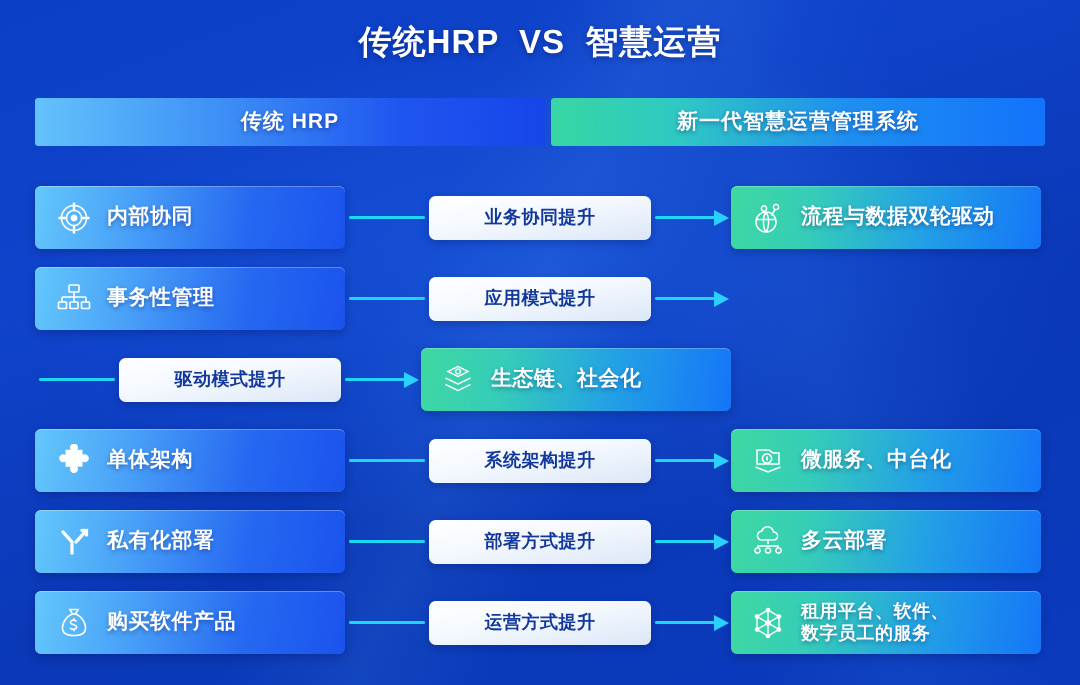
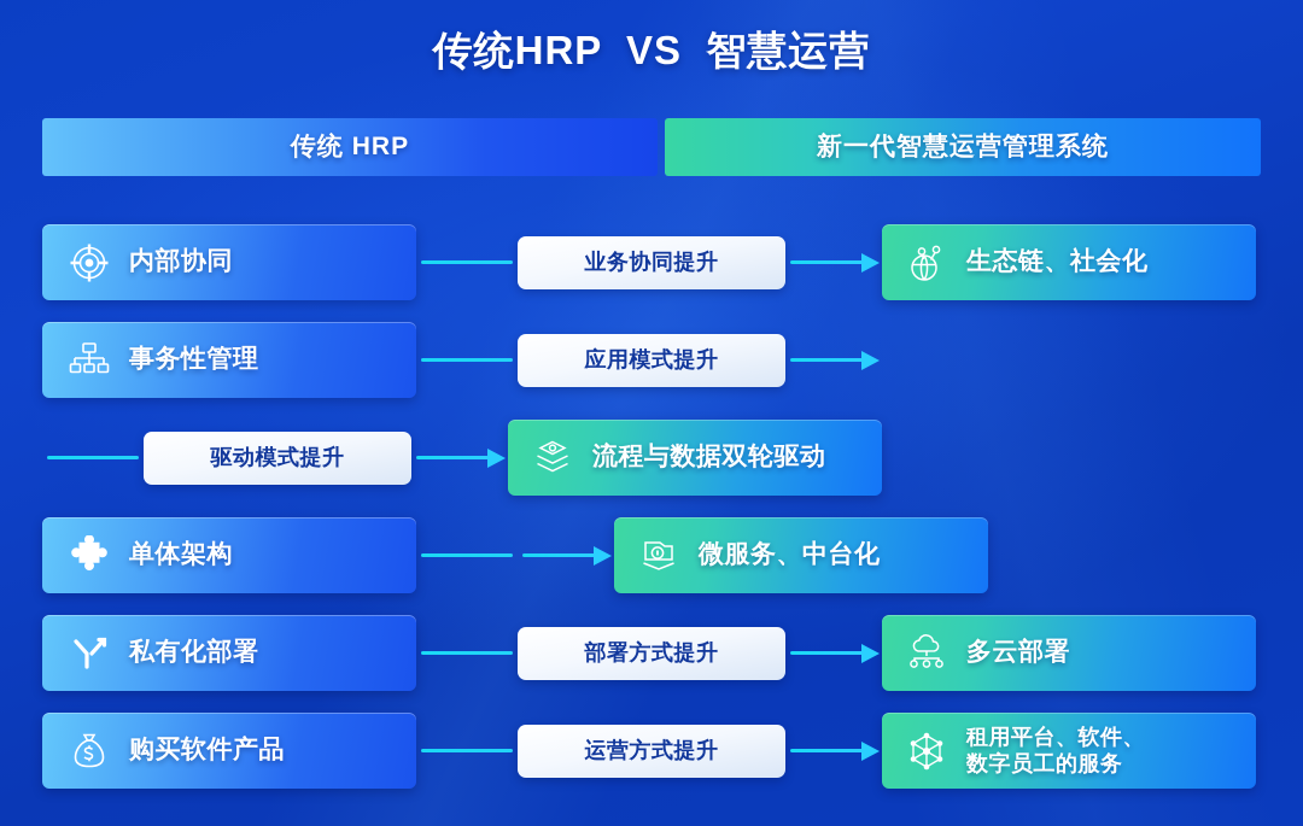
  传统HRP VS 智慧运营
  传统 HRP
  新一代智慧运营管理系统
  内部协同
  业务协同提升
- 流程与数据双轮驱动
+ 生态链、社会化
  事务性管理
  应用模式提升
  驱动模式提升
- 生态链、社会化
+ 流程与数据双轮驱动
  单体架构
- 系统架构提升
  微服务、中台化
  私有化部署
  部署方式提升
  多云部署
  购买软件产品
  运营方式提升
  租用平台、软件、
  数字员工的服务
